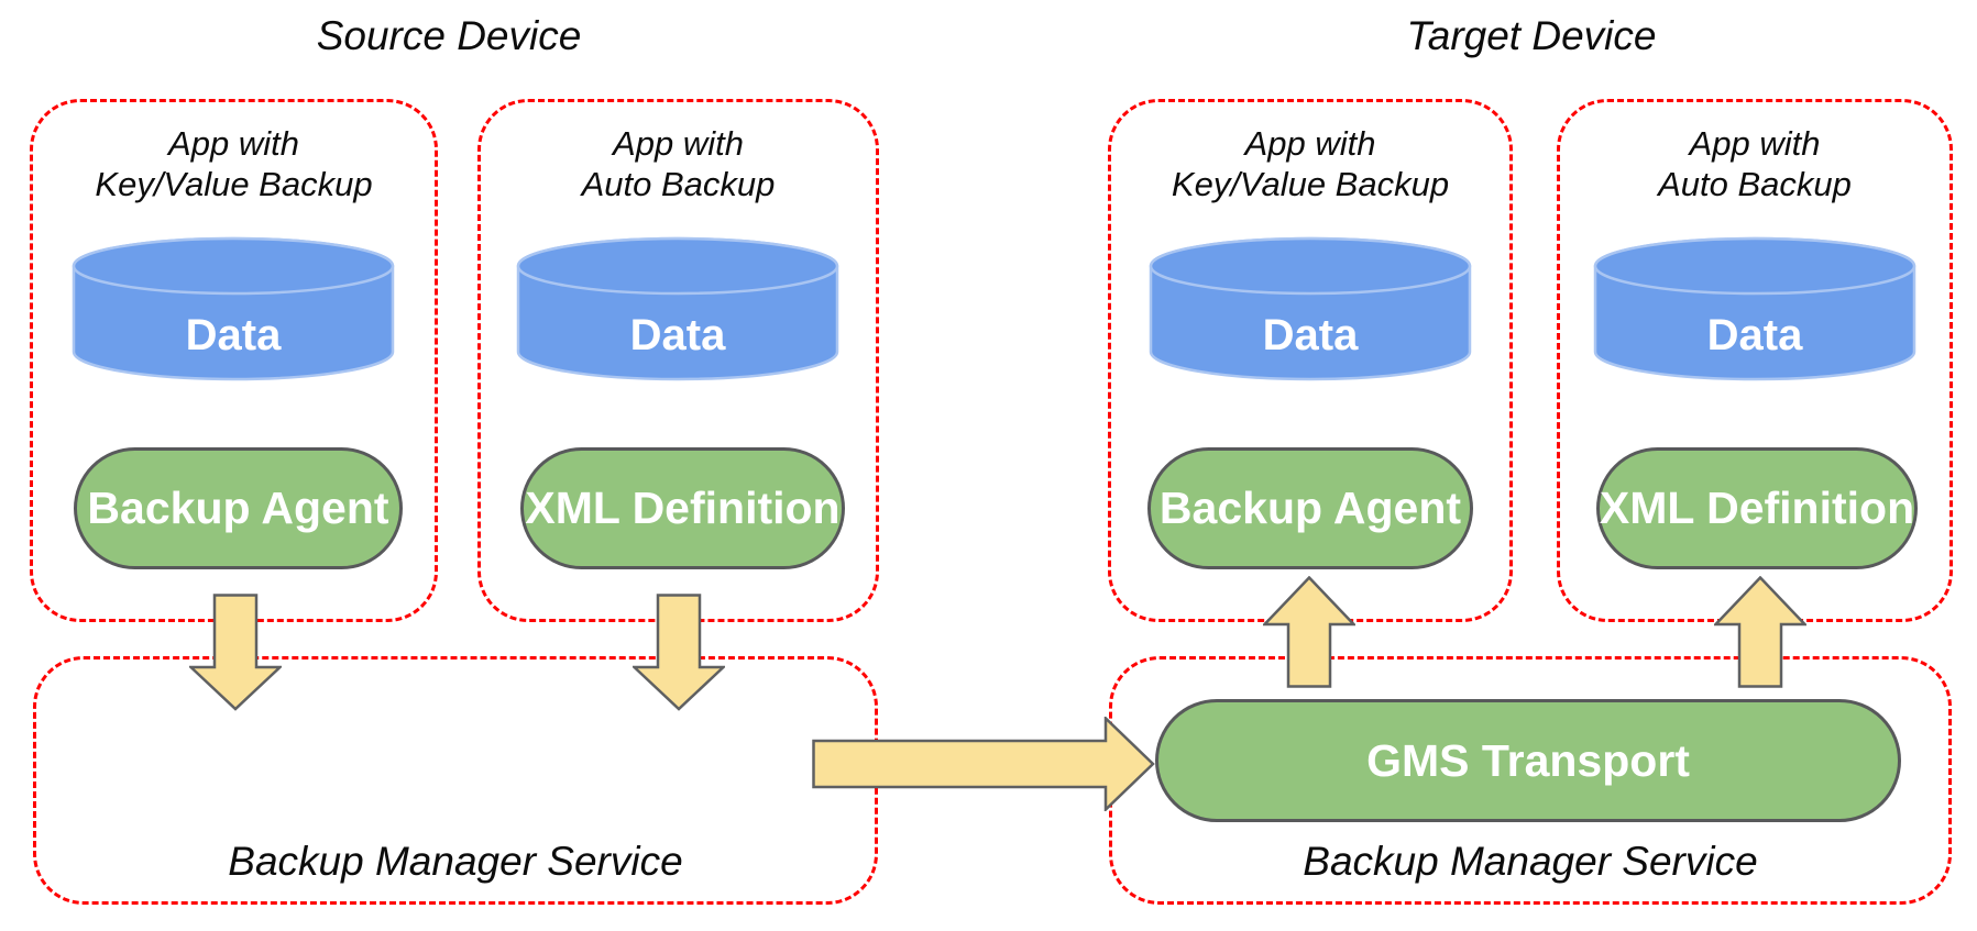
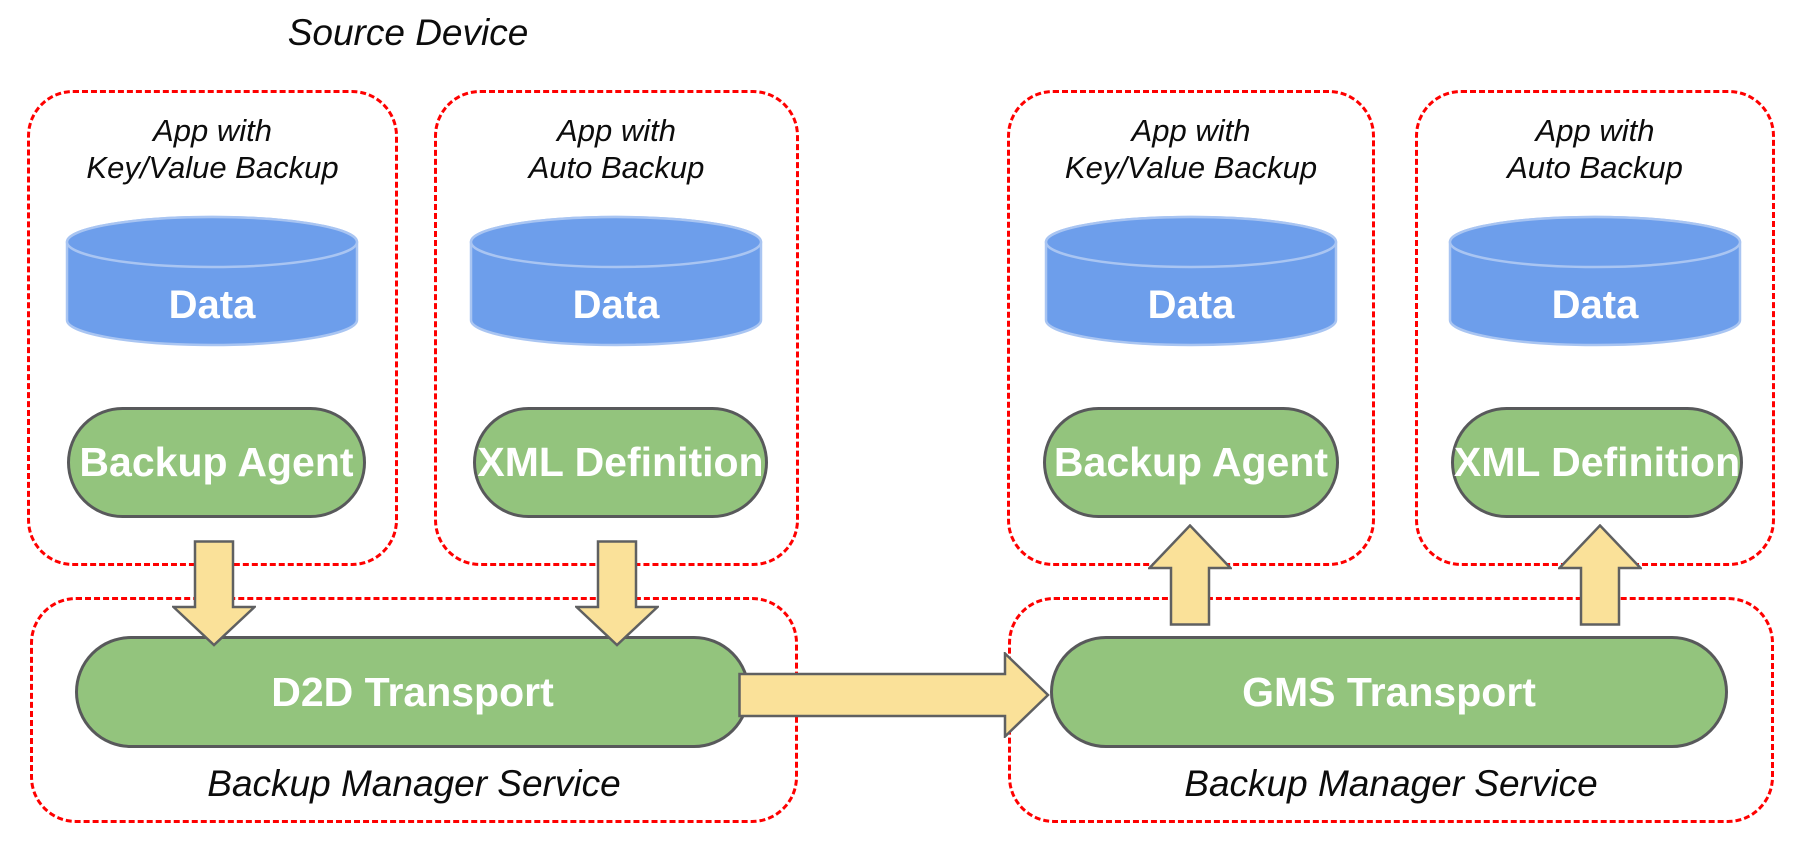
  Source Device
- Target Device
  App with
  Key/Value Backup
  Data
  Backup Agent
  App with
  Auto Backup
  Data
  XML Definition
+ D2D Transport
  Backup Manager Service
  App with
  Key/Value Backup
  Data
  Backup Agent
  App with
  Auto Backup
  Data
  XML Definition
  GMS Transport
  Backup Manager Service
